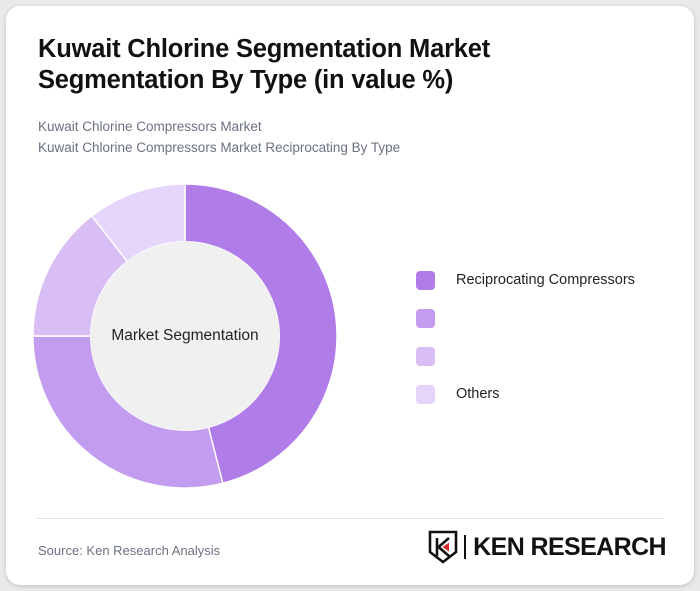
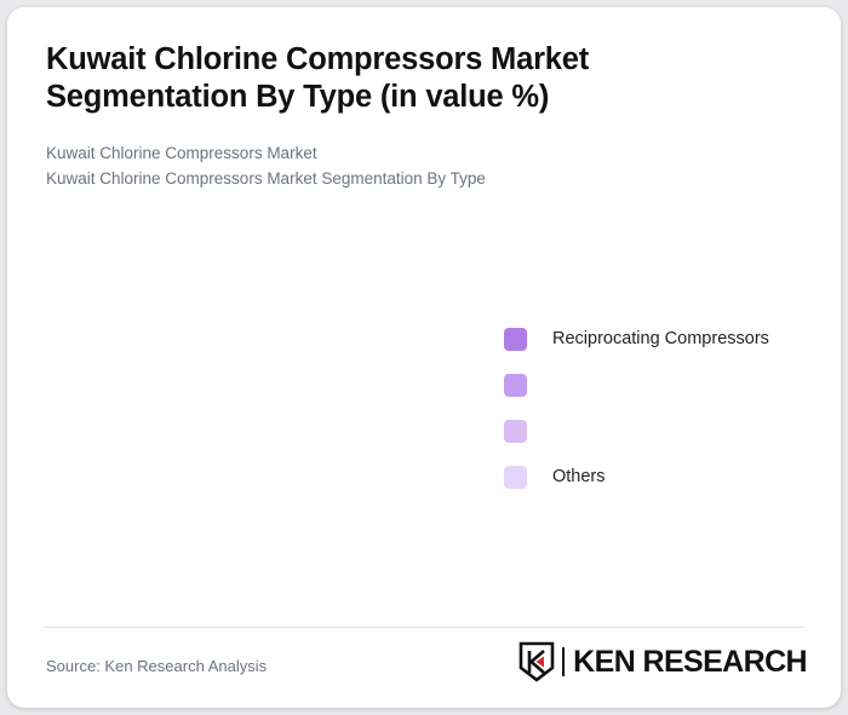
- Kuwait Chlorine Segmentation Market Segmentation By Type (in value %)
+ Kuwait Chlorine Compressors Market Segmentation By Type (in value %)
  Kuwait Chlorine Compressors Market
- Kuwait Chlorine Compressors Market Reciprocating By Type
+ Kuwait Chlorine Compressors Market Segmentation By Type
- Market Segmentation
  Reciprocating Compressors
  Others
  Source: Ken Research Analysis
  KEN RESEARCH
